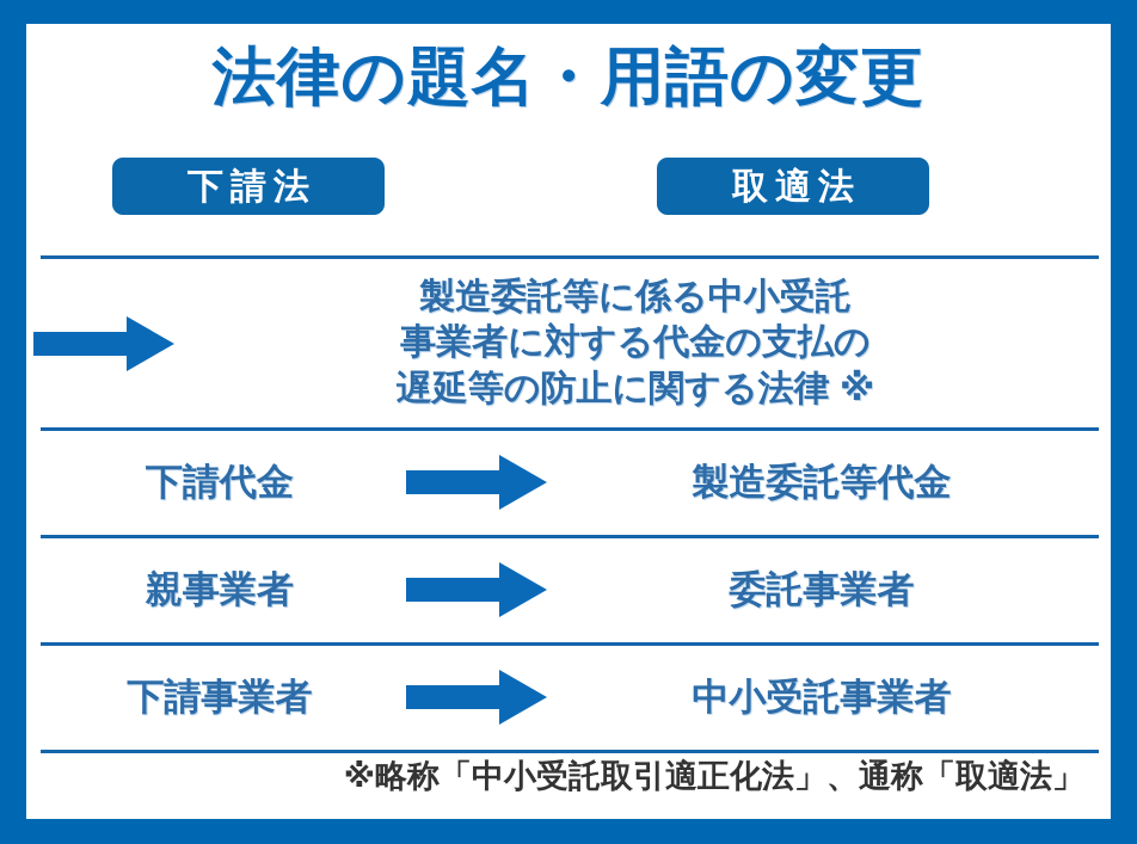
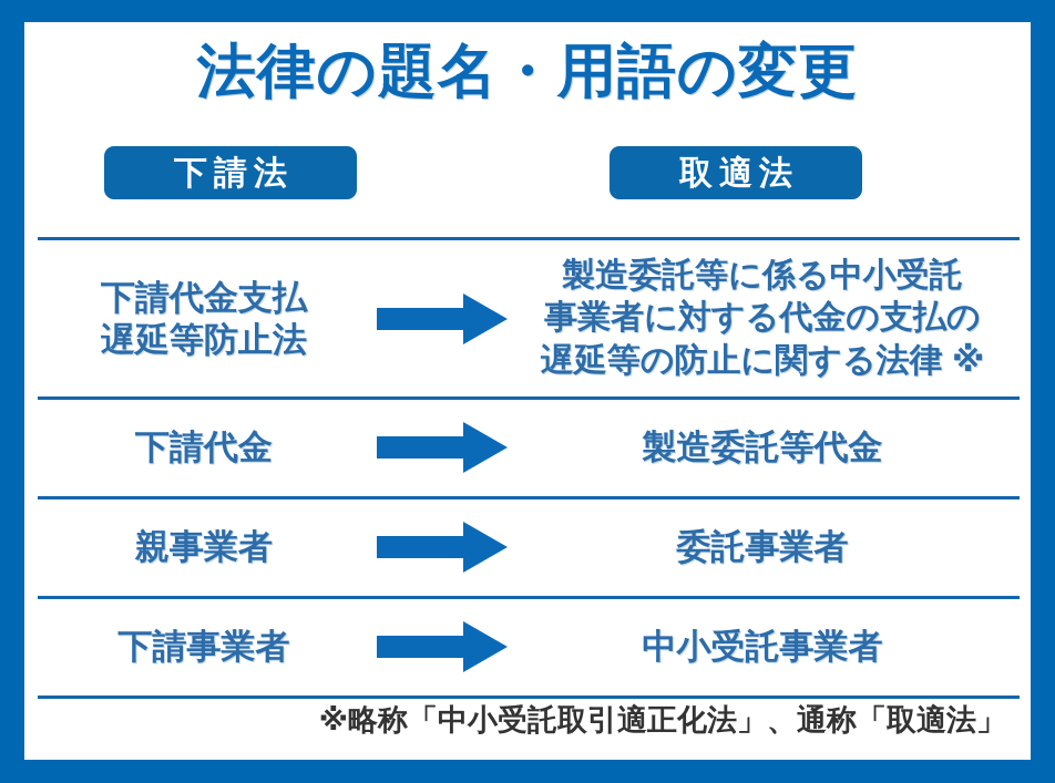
  法律の題名・用語の変更
  下請法
  取適法
+ 下請代金支払
+ 遅延等防止法
  製造委託等に係る中小受託
  事業者に対する代金の支払の
  遅延等の防止に関する法律 ※
  下請代金
  製造委託等代金
  親事業者
  委託事業者
  下請事業者
  中小受託事業者
  ※略称「中小受託取引適正化法」、通称「取適法」
